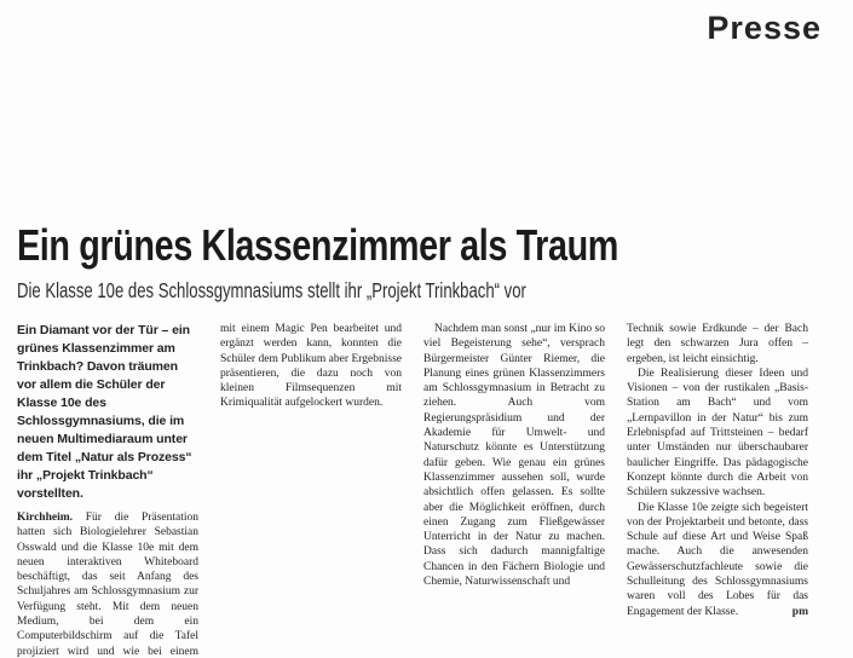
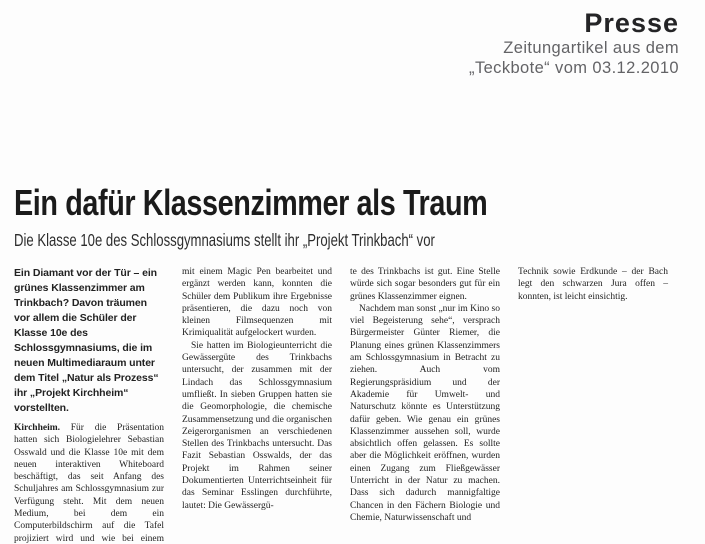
  Presse
+ Zeitungartikel aus dem
+ „Teckbote“ vom 03.12.2010
- Ein grünes Klassenzimmer als Traum
+ Ein dafür Klassenzimmer als Traum
  Die Klasse 10e des Schlossgymnasiums stellt ihr „Projekt Trinkbach“ vor
- Ein Diamant vor der Tür – ein grünes Klassenzimmer am Trinkbach? Davon träumen vor allem die Schüler der Klasse 10e des Schlossgymnasiums, die im neuen Multimediaraum unter dem Titel „Natur als Prozess“ ihr „Projekt Trinkbach“ vorstellten.
+ Ein Diamant vor der Tür – ein grünes Klassenzimmer am Trinkbach? Davon träumen vor allem die Schüler der Klasse 10e des Schlossgymnasiums, die im neuen Multimediaraum unter dem Titel „Natur als Prozess“ ihr „Projekt Kirchheim“ vorstellten.
  Kirchheim. Für die Präsentation hatten sich Biologielehrer Sebastian Osswald und die Klasse 10e mit dem neuen interaktiven Whiteboard beschäftigt, das seit Anfang des Schuljahres am Schlossgymnasium zur Verfügung steht. Mit dem neuen Medium, bei dem ein Computerbildschirm auf die Tafel projiziert wird und wie bei einem
- mit einem Magic Pen bearbeitet und ergänzt werden kann, konnten die Schüler dem Publikum aber Ergebnisse präsentieren, die dazu noch von kleinen Filmsequenzen mit Krimiqualität aufgelockert wurden.
+ mit einem Magic Pen bearbeitet und ergänzt werden kann, konnten die Schüler dem Publikum ihre Ergebnisse präsentieren, die dazu noch von kleinen Filmsequenzen mit Krimiqualität aufgelockert wurden.
+ Sie hatten im Biologieunterricht die Gewässergüte des Trinkbachs untersucht, der zusammen mit der Lindach das Schlossgymnasium umfließt. In sieben Gruppen hatten sie die Geomorphologie, die chemische Zusammensetzung und die organischen Zeigerorganismen an verschiedenen Stellen des Trinkbachs untersucht. Das Fazit Sebastian Osswalds, der das Projekt im Rahmen seiner Dokumentierten Unterrichtseinheit für das Seminar Esslingen durchführte, lautet: Die Gewässergü-
+ te des Trinkbachs ist gut. Eine Stelle würde sich sogar besonders gut für ein grünes Klassenzimmer eignen.
- Nachdem man sonst „nur im Kino so viel Begeisterung sehe“, versprach Bürgermeister Günter Riemer, die Planung eines grünen Klassenzimmers am Schlossgymnasium in Betracht zu ziehen. Auch vom Regierungspräsidium und der Akademie für Umwelt- und Naturschutz könnte es Unterstützung dafür geben. Wie genau ein grünes Klassenzimmer aussehen soll, wurde absichtlich offen gelassen. Es sollte aber die Möglichkeit eröffnen, durch einen Zugang zum Fließgewässer Unterricht in der Natur zu machen. Dass sich dadurch mannigfaltige Chancen in den Fächern Biologie und Chemie, Naturwissenschaft und
+ Nachdem man sonst „nur im Kino so viel Begeisterung sehe“, versprach Bürgermeister Günter Riemer, die Planung eines grünen Klassenzimmers am Schlossgymnasium in Betracht zu ziehen. Auch vom Regierungspräsidium und der Akademie für Umwelt- und Naturschutz könnte es Unterstützung dafür geben. Wie genau ein grünes Klassenzimmer aussehen soll, wurde absichtlich offen gelassen. Es sollte aber die Möglichkeit eröffnen, wurden einen Zugang zum Fließgewässer Unterricht in der Natur zu machen. Dass sich dadurch mannigfaltige Chancen in den Fächern Biologie und Chemie, Naturwissenschaft und
- Technik sowie Erdkunde – der Bach legt den schwarzen Jura offen – ergeben, ist leicht einsichtig.
+ Technik sowie Erdkunde – der Bach legt den schwarzen Jura offen – konnten, ist leicht einsichtig.
- Die Realisierung dieser Ideen und Visionen – von der rustikalen „Basis-Station am Bach“ und vom „Lernpavillon in der Natur“ bis zum Erlebnispfad auf Trittsteinen – bedarf unter Umständen nur überschaubarer baulicher Eingriffe. Das pädagogische Konzept könnte durch die Arbeit von Schülern sukzessive wachsen.
- Die Klasse 10e zeigte sich begeistert von der Projektarbeit und betonte, dass Schule auf diese Art und Weise Spaß mache. Auch die anwesenden Gewässerschutzfachleute sowie die Schulleitung des Schlossgymnasiums waren voll des Lobes für das Engagement der Klasse.
- pm
